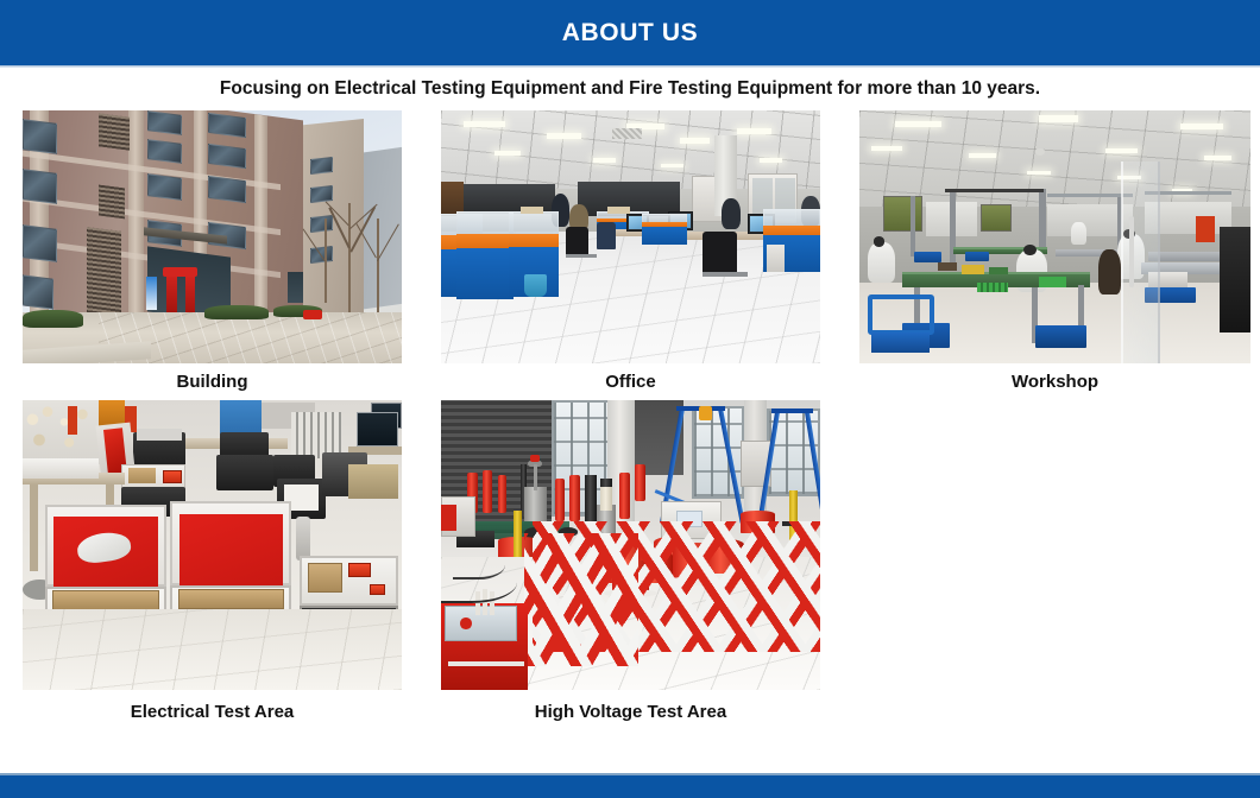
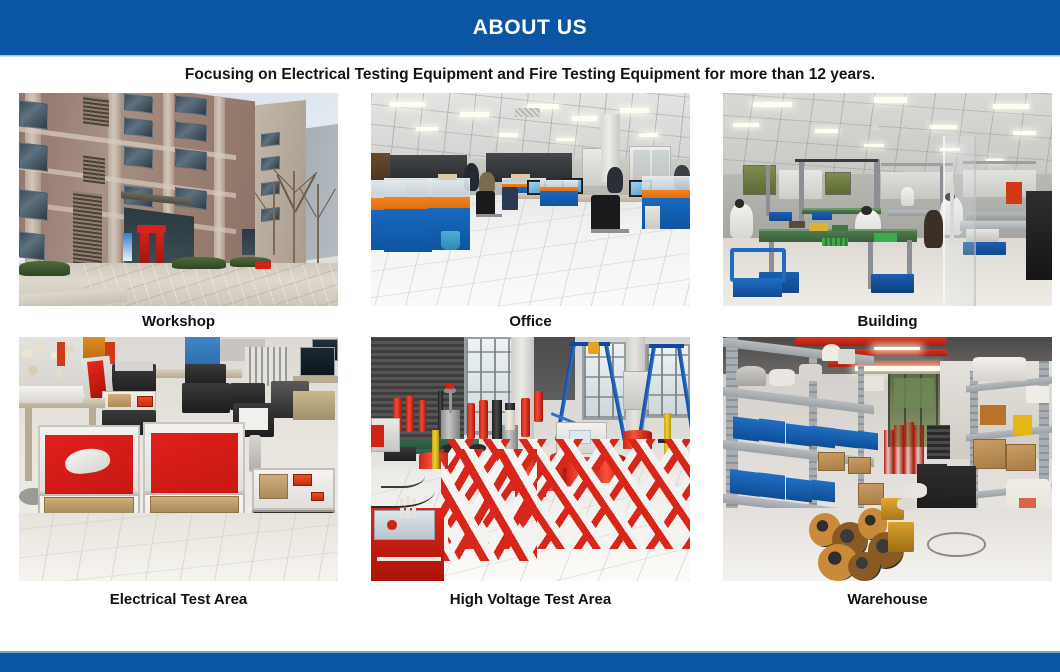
  ABOUT US
- Focusing on Electrical Testing Equipment and Fire Testing Equipment for more than 10 years.
+ Focusing on Electrical Testing Equipment and Fire Testing Equipment for more than 12 years.
- Building
+ Workshop
  Office
- Workshop
+ Building
  Electrical Test Area
  High Voltage Test Area
+ Warehouse
